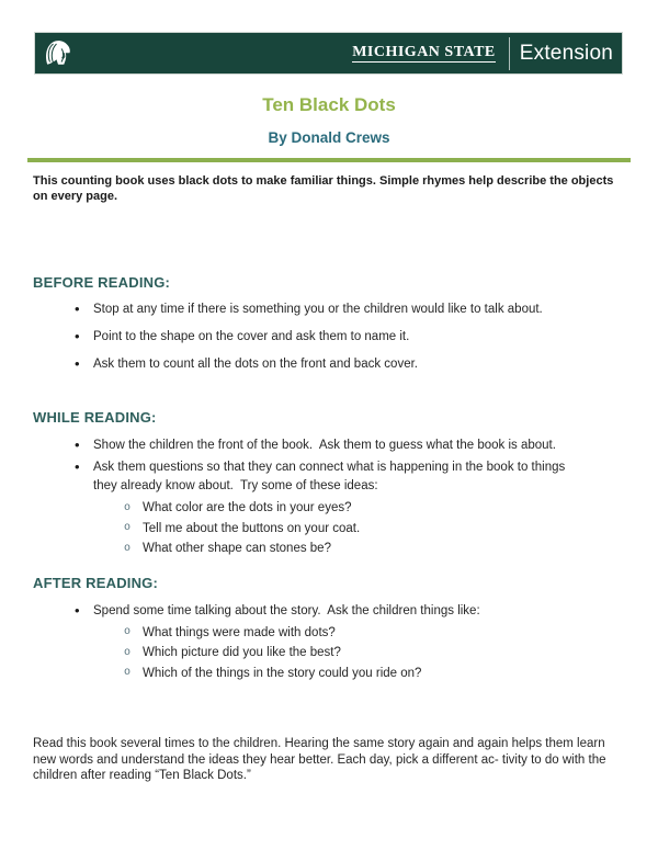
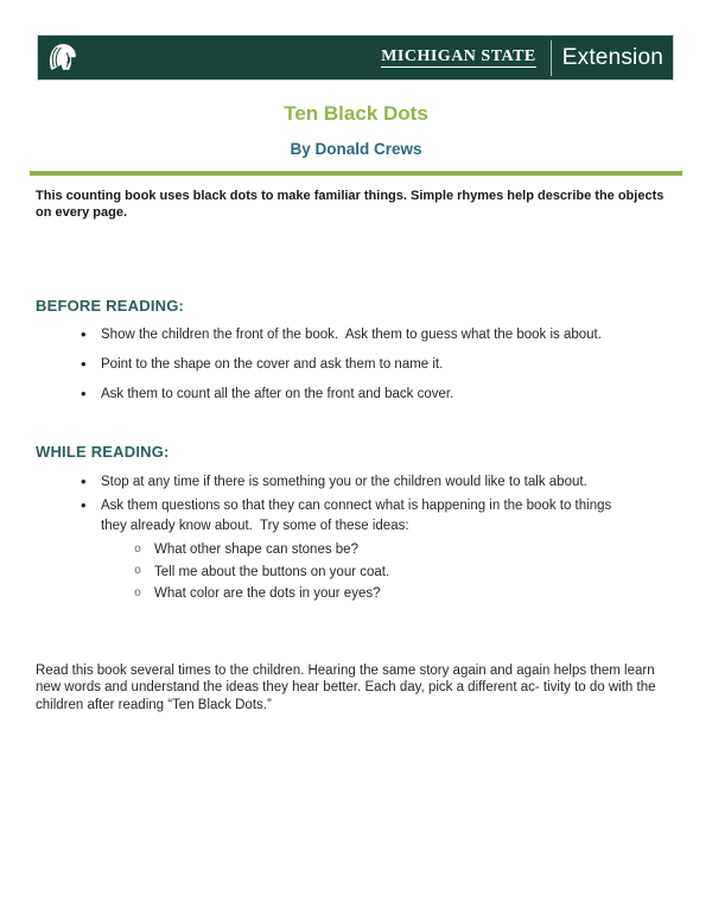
  MICHIGAN STATE
  Extension
  Ten Black Dots
  By Donald Crews
  This counting book uses black dots to make familiar things. Simple rhymes help describe the objects on every page.
  BEFORE READING:
- Stop at any time if there is something you or the children would like to talk about.
+ Show the children the front of the book. Ask them to guess what the book is about.
  Point to the shape on the cover and ask them to name it.
- Ask them to count all the dots on the front and back cover.
+ Ask them to count all the after on the front and back cover.
  WHILE READING:
- Show the children the front of the book. Ask them to guess what the book is about.
+ Stop at any time if there is something you or the children would like to talk about.
  Ask them questions so that they can connect what is happening in the book to things they already know about. Try some of these ideas:
- What color are the dots in your eyes?
+ What other shape can stones be?
  Tell me about the buttons on your coat.
- What other shape can stones be?
+ What color are the dots in your eyes?
- AFTER READING:
- Spend some time talking about the story. Ask the children things like:
- What things were made with dots?
- Which picture did you like the best?
- Which of the things in the story could you ride on?
  Read this book several times to the children. Hearing the same story again and again helps them learn new words and understand the ideas they hear better. Each day, pick a different ac- tivity to do with the children after reading “Ten Black Dots.”
